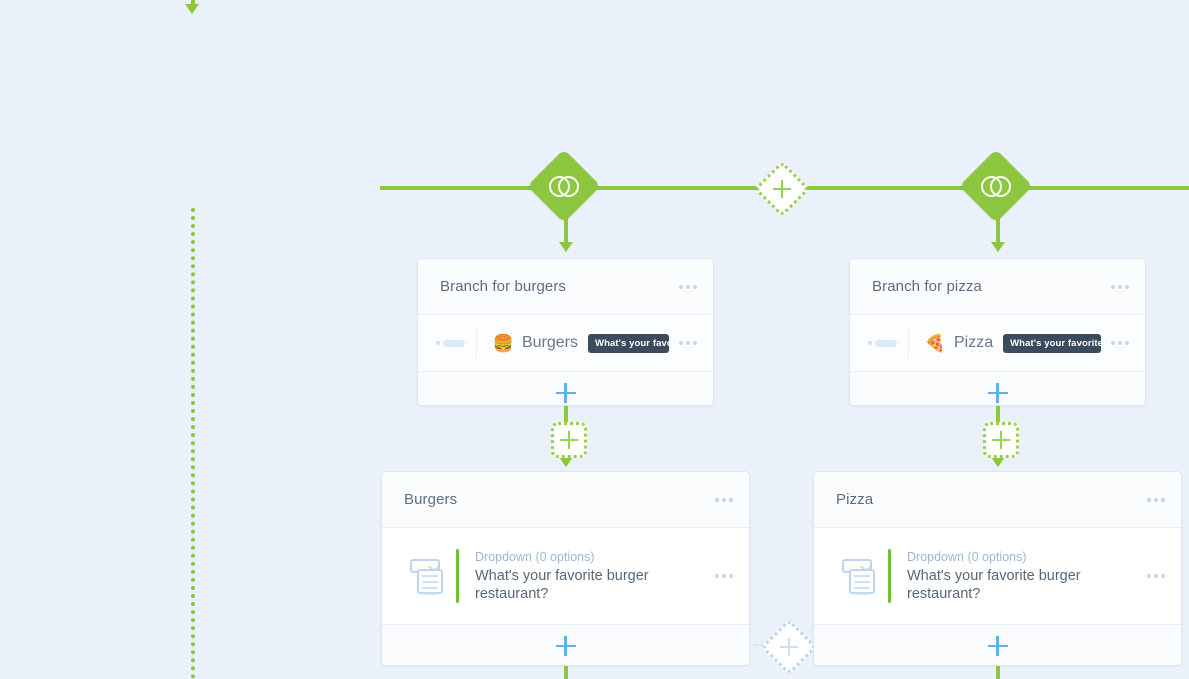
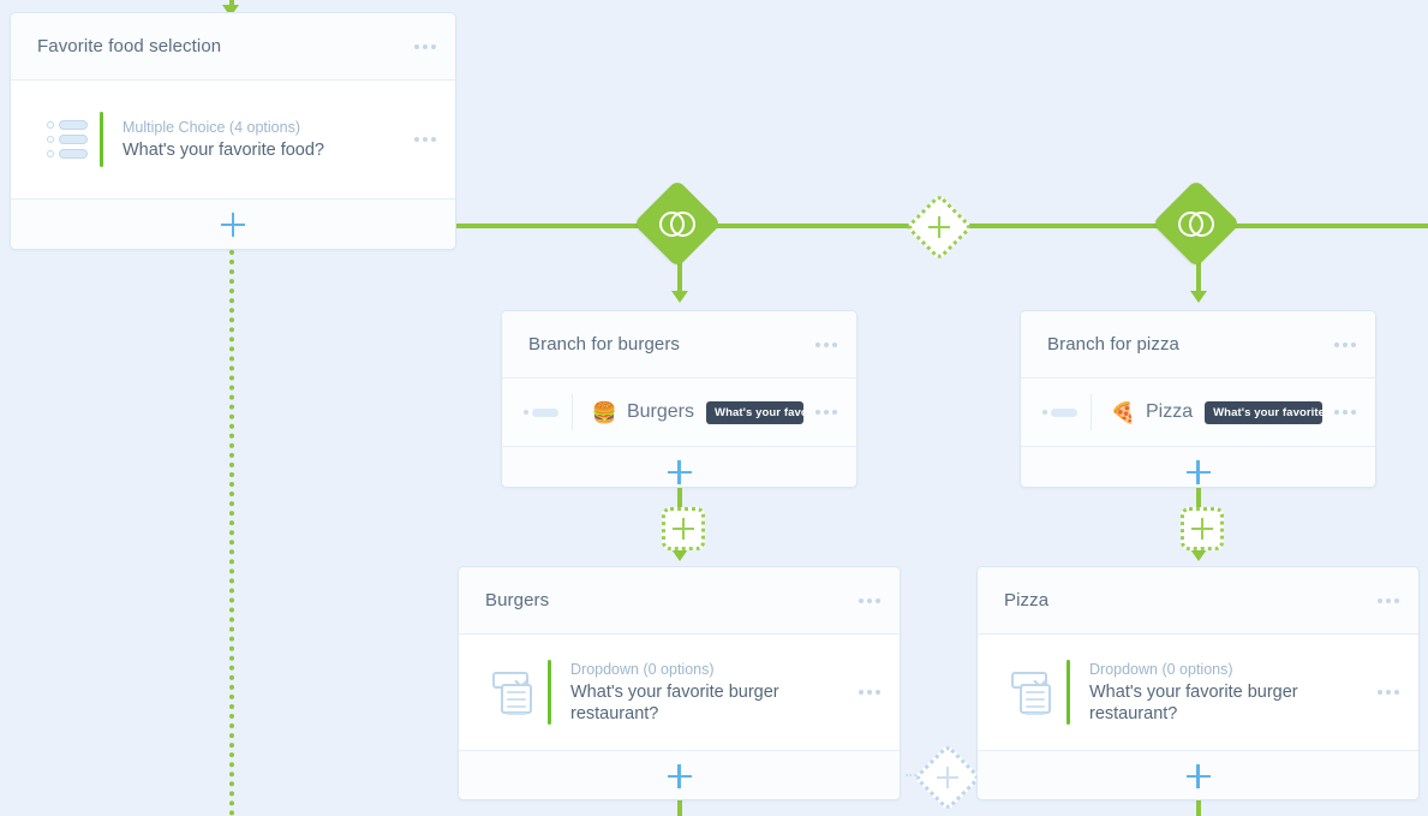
+ Favorite food selection
+ Multiple Choice (4 options)
+ What's your favorite food?
  Branch for burgers
  🍔
  Burgers
  What's your fav
  Branch for pizza
  🍕
  Pizza
  What's your favorite
  Burgers
  Dropdown (0 options)
  What's your favorite burger restaurant?
  Pizza
  Dropdown (0 options)
  What's your favorite burger restaurant?
